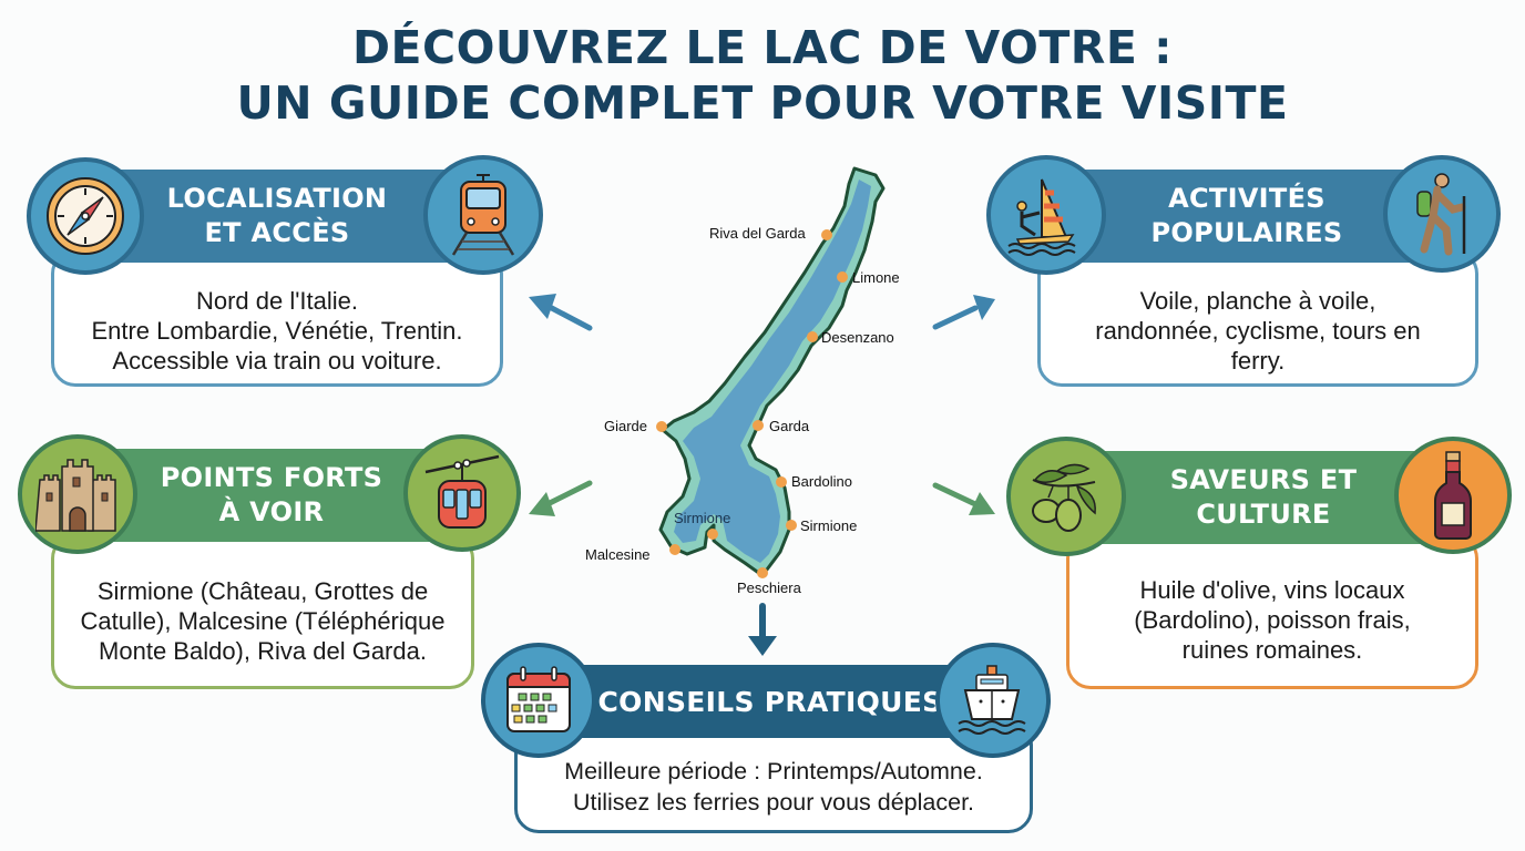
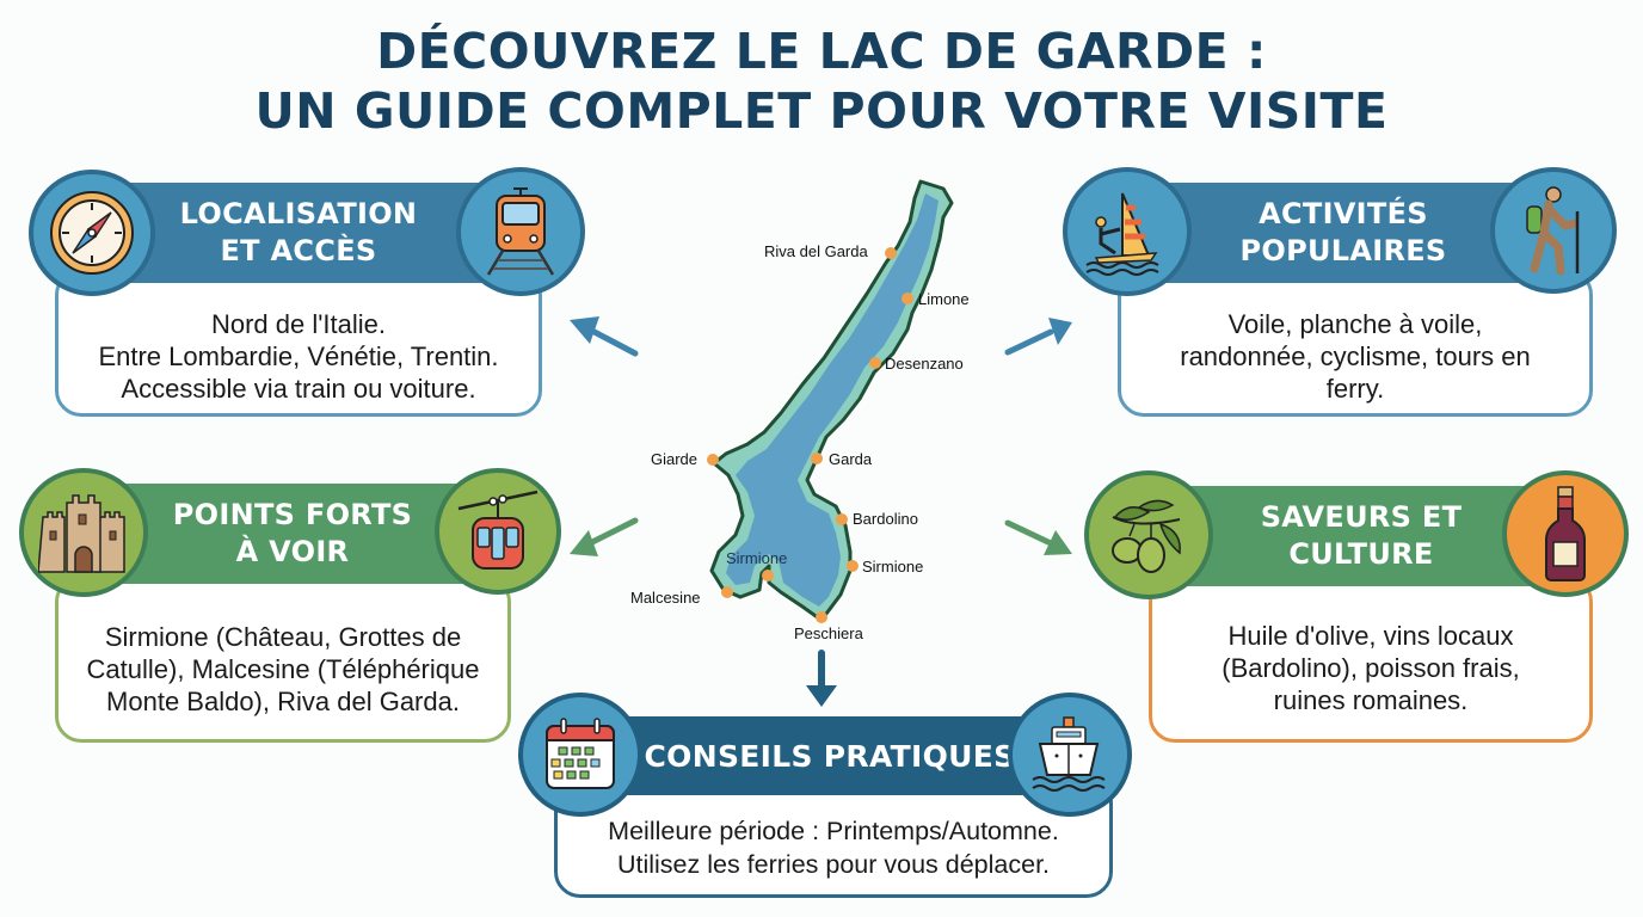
- DÉCOUVREZ LE LAC DE VOTRE :
+ DÉCOUVREZ LE LAC DE GARDE :
  UN GUIDE COMPLET POUR VOTRE VISITE
  Riva del Garda
  Limone
  Desenzano
  Giarde
  Garda
  Bardolino
  Sirmione
  Sirmione
  Malcesine
  Peschiera
  Nord de l'Italie.
  Entre Lombardie, Vénétie, Trentin.
  Accessible via train ou voiture.
  LOCALISATION
  ET ACCÈS
  Voile, planche à voile,
  randonnée, cyclisme, tours en
  ferry.
  ACTIVITÉS
  POPULAIRES
  Sirmione (Château, Grottes de
  Catulle), Malcesine (Téléphérique
  Monte Baldo), Riva del Garda.
  POINTS FORTS
  À VOIR
  Huile d'olive, vins locaux
  (Bardolino), poisson frais,
  ruines romaines.
  SAVEURS ET
  CULTURE
  Meilleure période : Printemps/Automne.
  Utilisez les ferries pour vous déplacer.
  CONSEILS PRATIQUES
